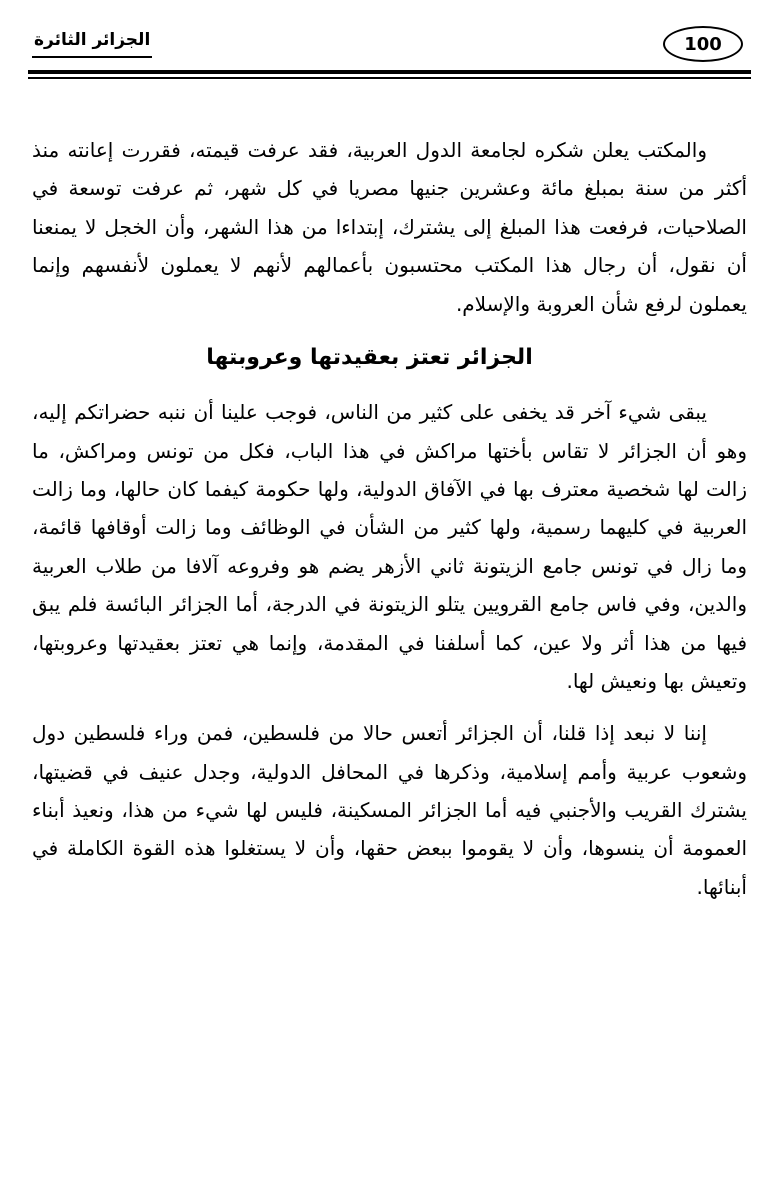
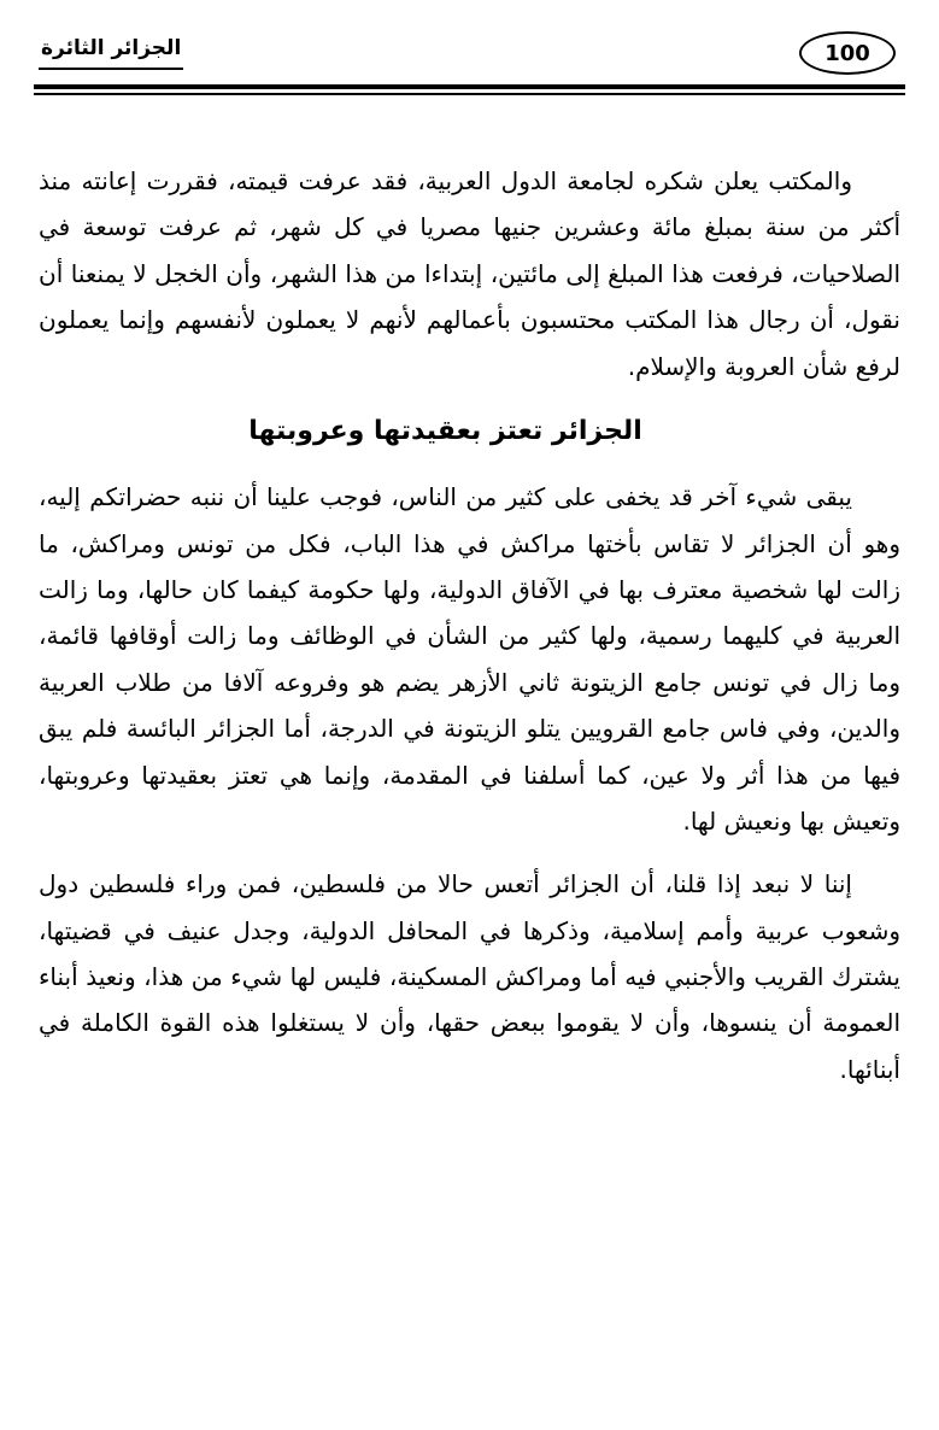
  الجزائر الثائرة
  100
- والمكتب يعلن شكره لجامعة الدول العربية، فقد عرفت قيمته، فقررت إعانته منذ أكثر من سنة بمبلغ مائة وعشرين جنيها مصريا في كل شهر، ثم عرفت توسعة في الصلاحيات، فرفعت هذا المبلغ إلى يشترك، إبتداءا من هذا الشهر، وأن الخجل لا يمنعنا أن نقول، أن رجال هذا المكتب محتسبون بأعمالهم لأنهم لا يعملون لأنفسهم وإنما يعملون لرفع شأن العروبة والإسلام.
+ والمكتب يعلن شكره لجامعة الدول العربية، فقد عرفت قيمته، فقررت إعانته منذ أكثر من سنة بمبلغ مائة وعشرين جنيها مصريا في كل شهر، ثم عرفت توسعة في الصلاحيات، فرفعت هذا المبلغ إلى مائتين، إبتداءا من هذا الشهر، وأن الخجل لا يمنعنا أن نقول، أن رجال هذا المكتب محتسبون بأعمالهم لأنهم لا يعملون لأنفسهم وإنما يعملون لرفع شأن العروبة والإسلام.
  الجزائر تعتز بعقيدتها وعروبتها
  يبقى شيء آخر قد يخفى على كثير من الناس، فوجب علينا أن ننبه حضراتكم إليه، وهو أن الجزائر لا تقاس بأختها مراكش في هذا الباب، فكل من تونس ومراكش، ما زالت لها شخصية معترف بها في الآفاق الدولية، ولها حكومة كيفما كان حالها، وما زالت العربية في كليهما رسمية، ولها كثير من الشأن في الوظائف وما زالت أوقافها قائمة، وما زال في تونس جامع الزيتونة ثاني الأزهر يضم هو وفروعه آلافا من طلاب العربية والدين، وفي فاس جامع القرويين يتلو الزيتونة في الدرجة، أما الجزائر البائسة فلم يبق فيها من هذا أثر ولا عين، كما أسلفنا في المقدمة، وإنما هي تعتز بعقيدتها وعروبتها، وتعيش بها ونعيش لها.
- إننا لا نبعد إذا قلنا، أن الجزائر أتعس حالا من فلسطين، فمن وراء فلسطين دول وشعوب عربية وأمم إسلامية، وذكرها في المحافل الدولية، وجدل عنيف في قضيتها، يشترك القريب والأجنبي فيه أما الجزائر المسكينة، فليس لها شيء من هذا، ونعيذ أبناء العمومة أن ينسوها، وأن لا يقوموا ببعض حقها، وأن لا يستغلوا هذه القوة الكاملة في أبنائها.
+ إننا لا نبعد إذا قلنا، أن الجزائر أتعس حالا من فلسطين، فمن وراء فلسطين دول وشعوب عربية وأمم إسلامية، وذكرها في المحافل الدولية، وجدل عنيف في قضيتها، يشترك القريب والأجنبي فيه أما ومراكش المسكينة، فليس لها شيء من هذا، ونعيذ أبناء العمومة أن ينسوها، وأن لا يقوموا ببعض حقها، وأن لا يستغلوا هذه القوة الكاملة في أبنائها.
